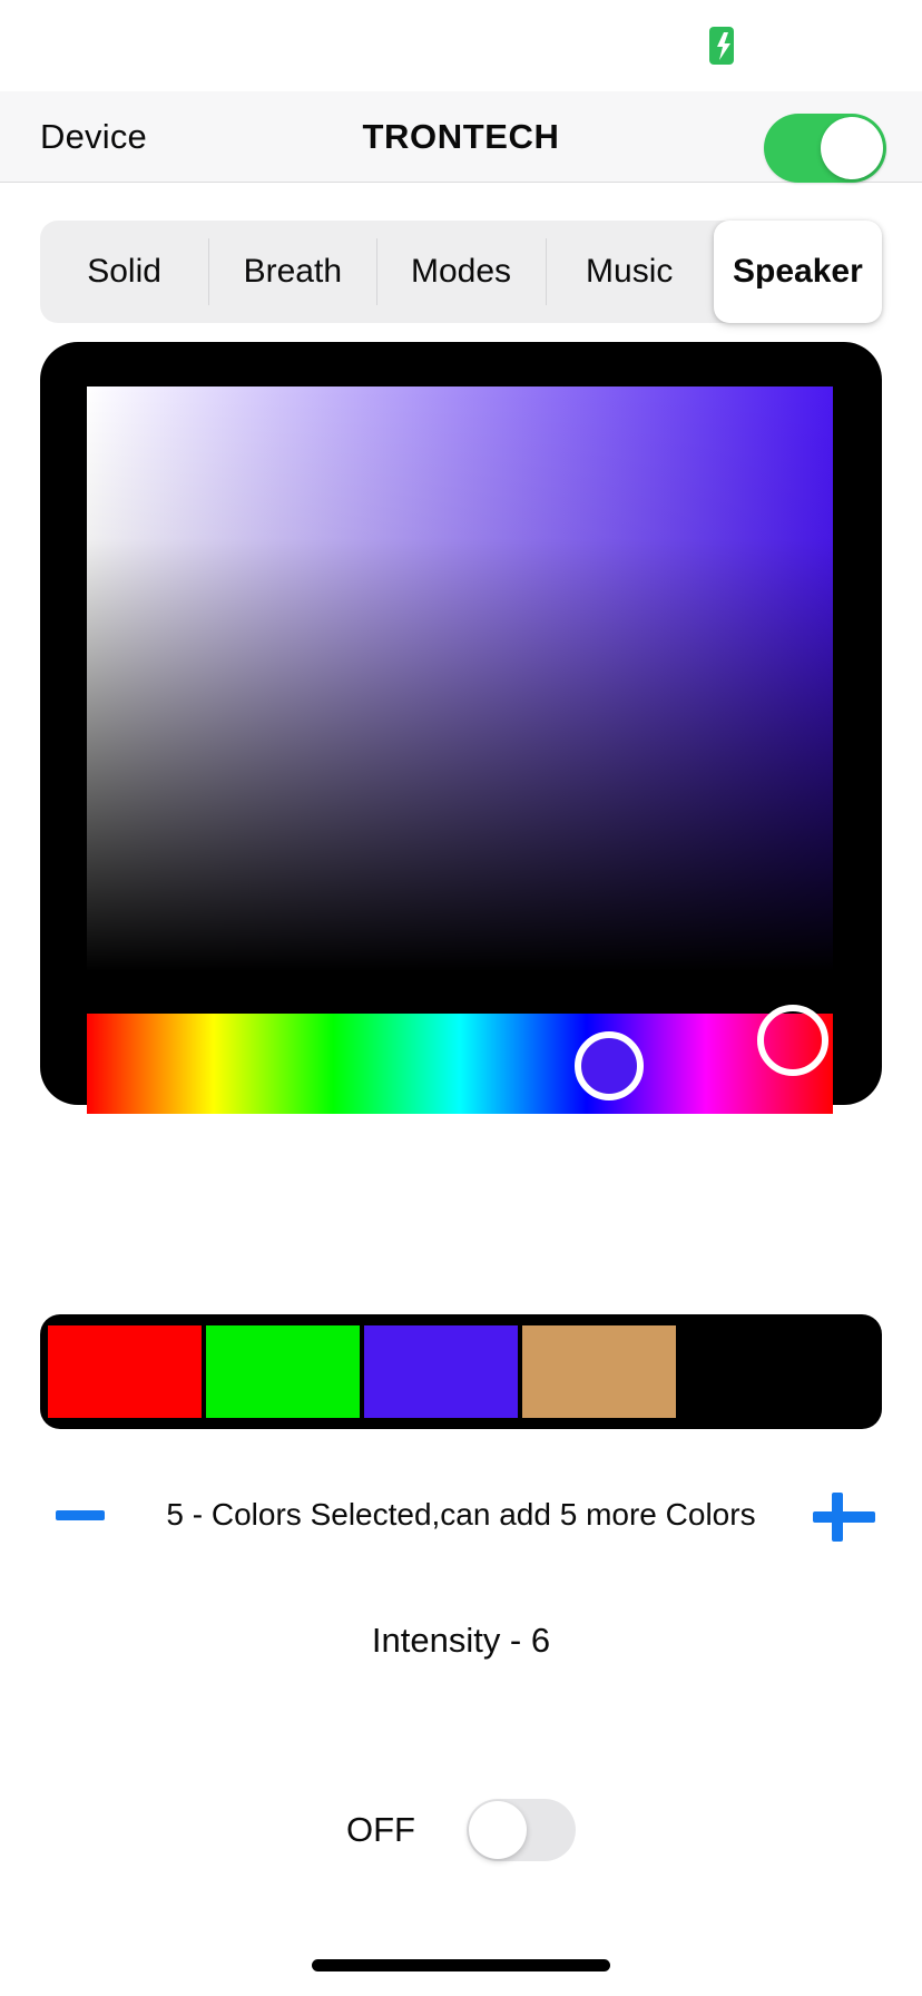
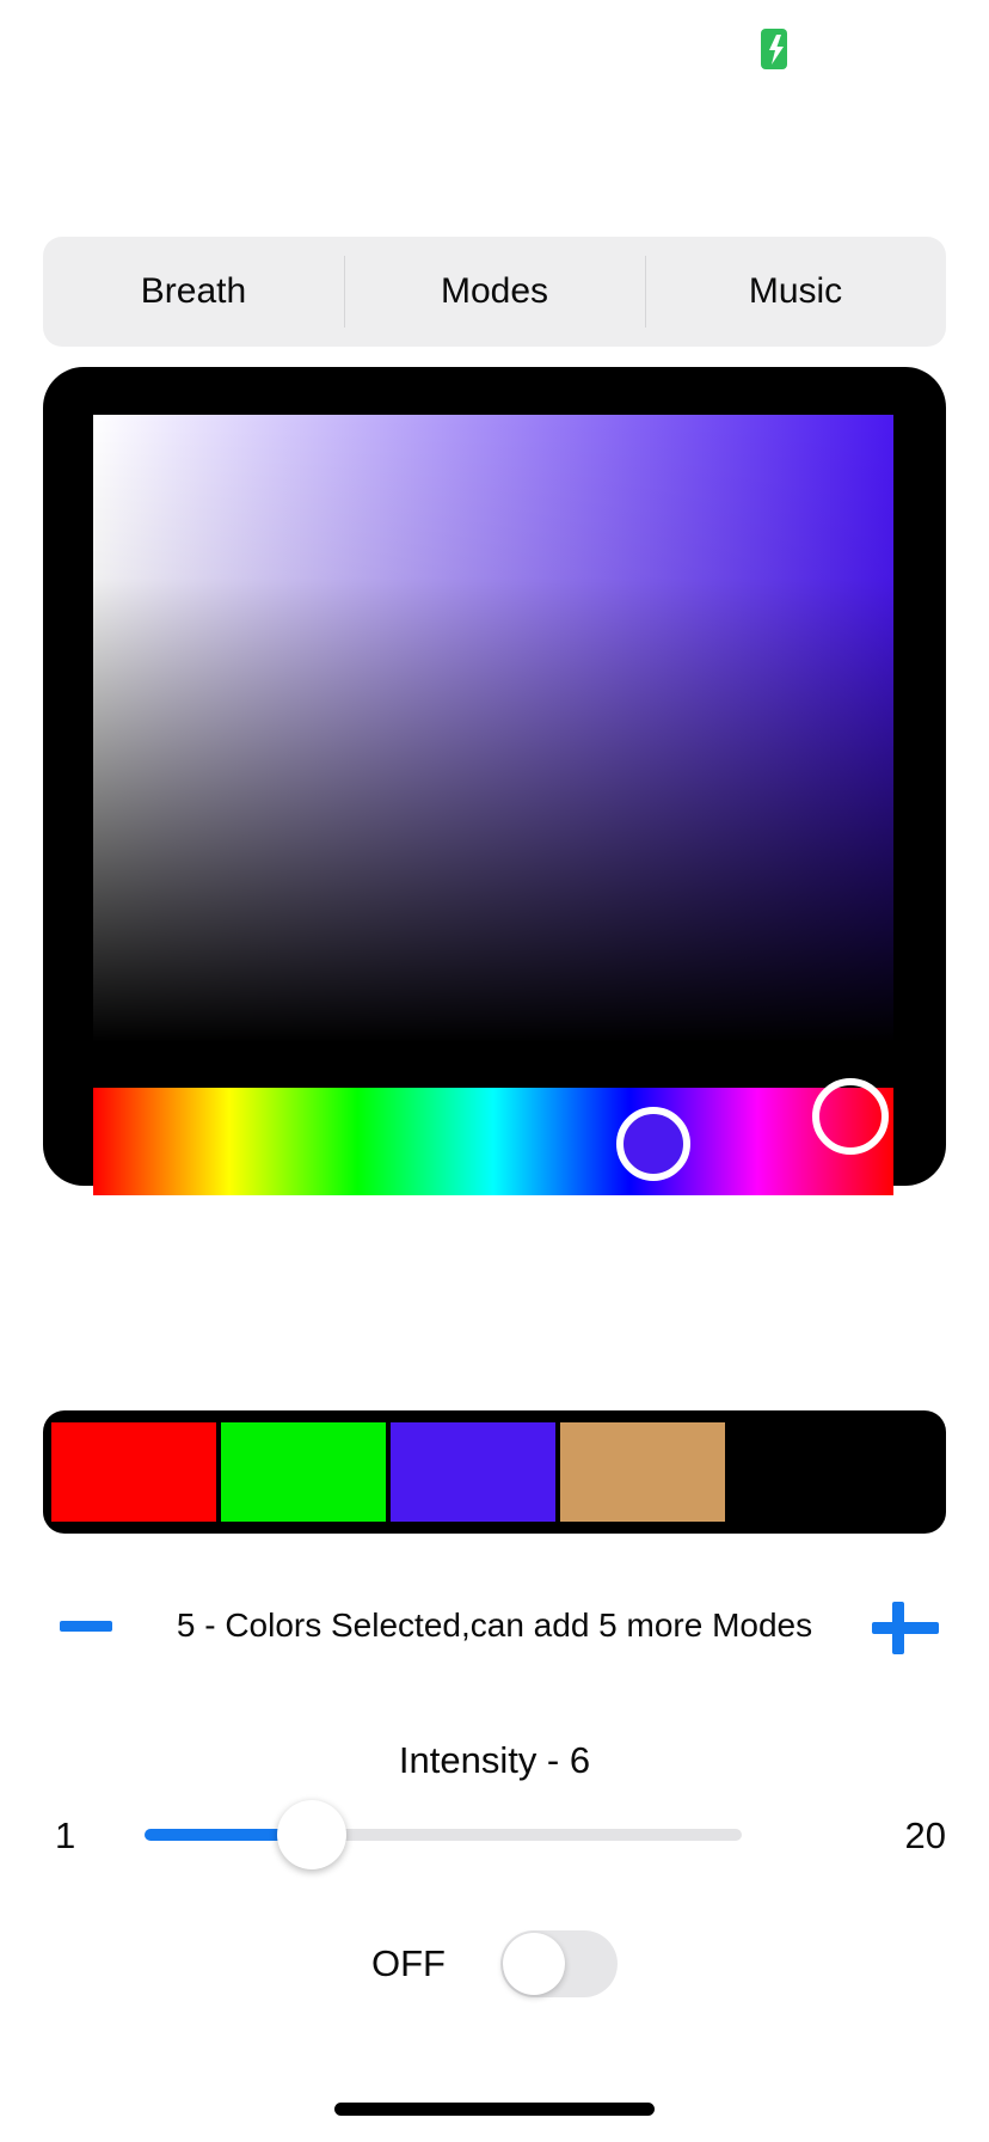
- TRONTECH
- Device
- Solid
  Breath
  Modes
  Music
- Speaker
- 5 - Colors Selected,can add 5 more Colors
+ 5 - Colors Selected,can add 5 more Modes
  Intensity - 6
+ 1
+ 20
  OFF
